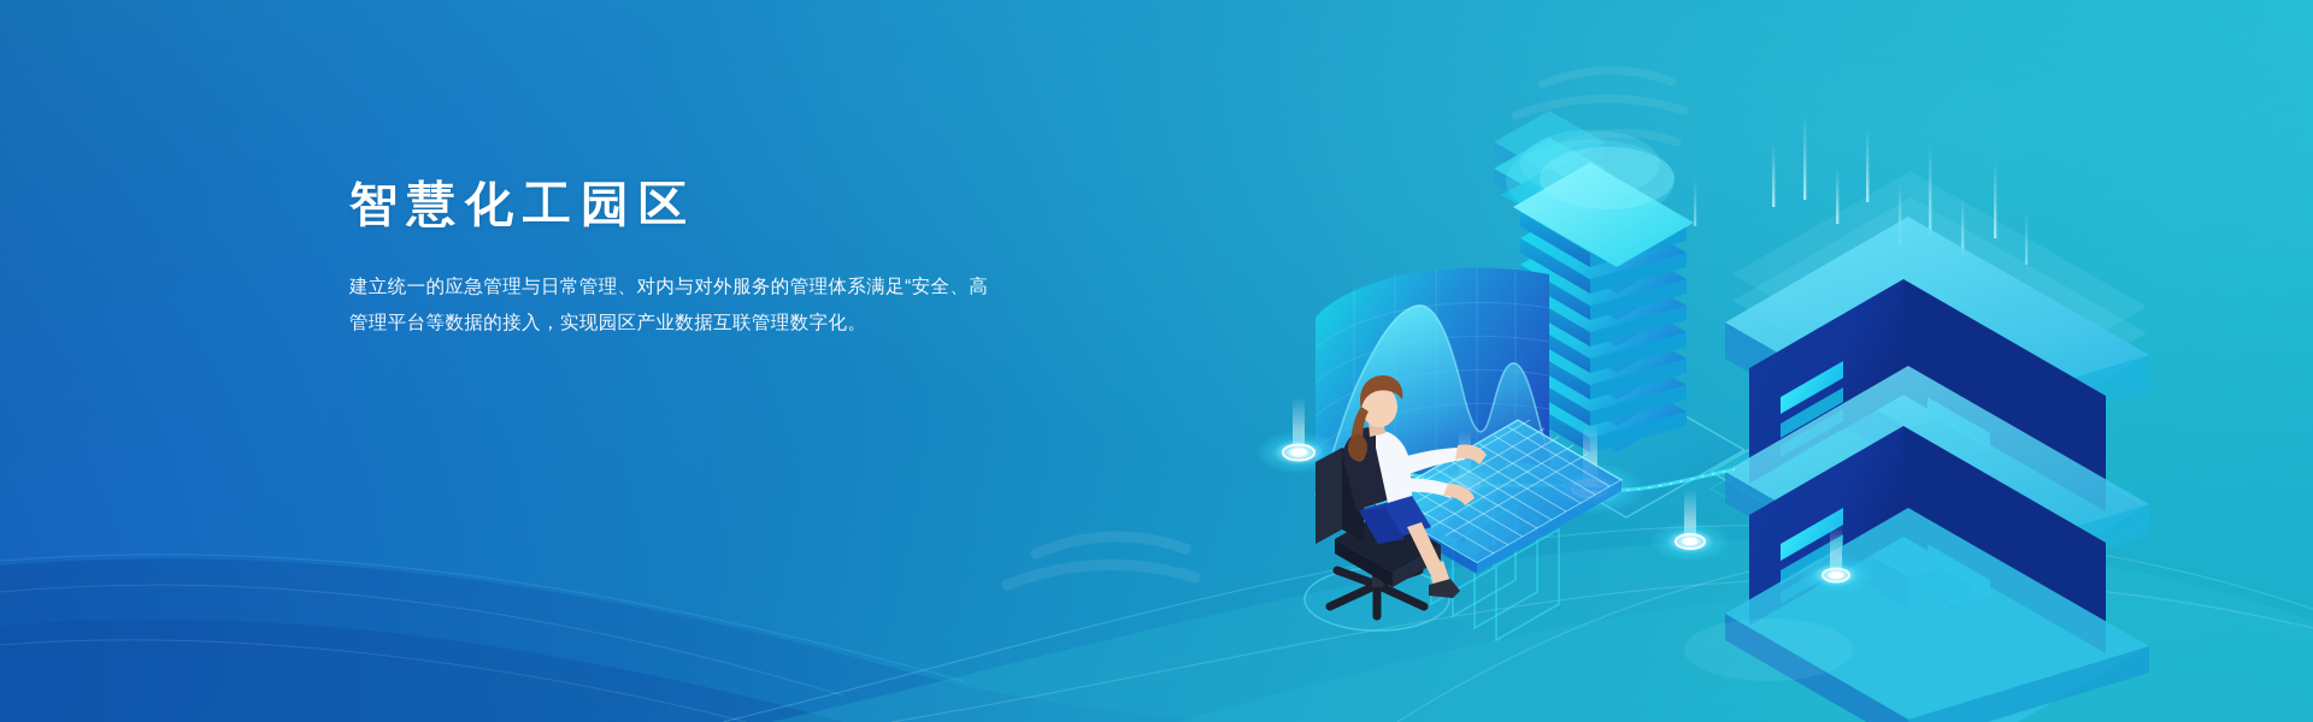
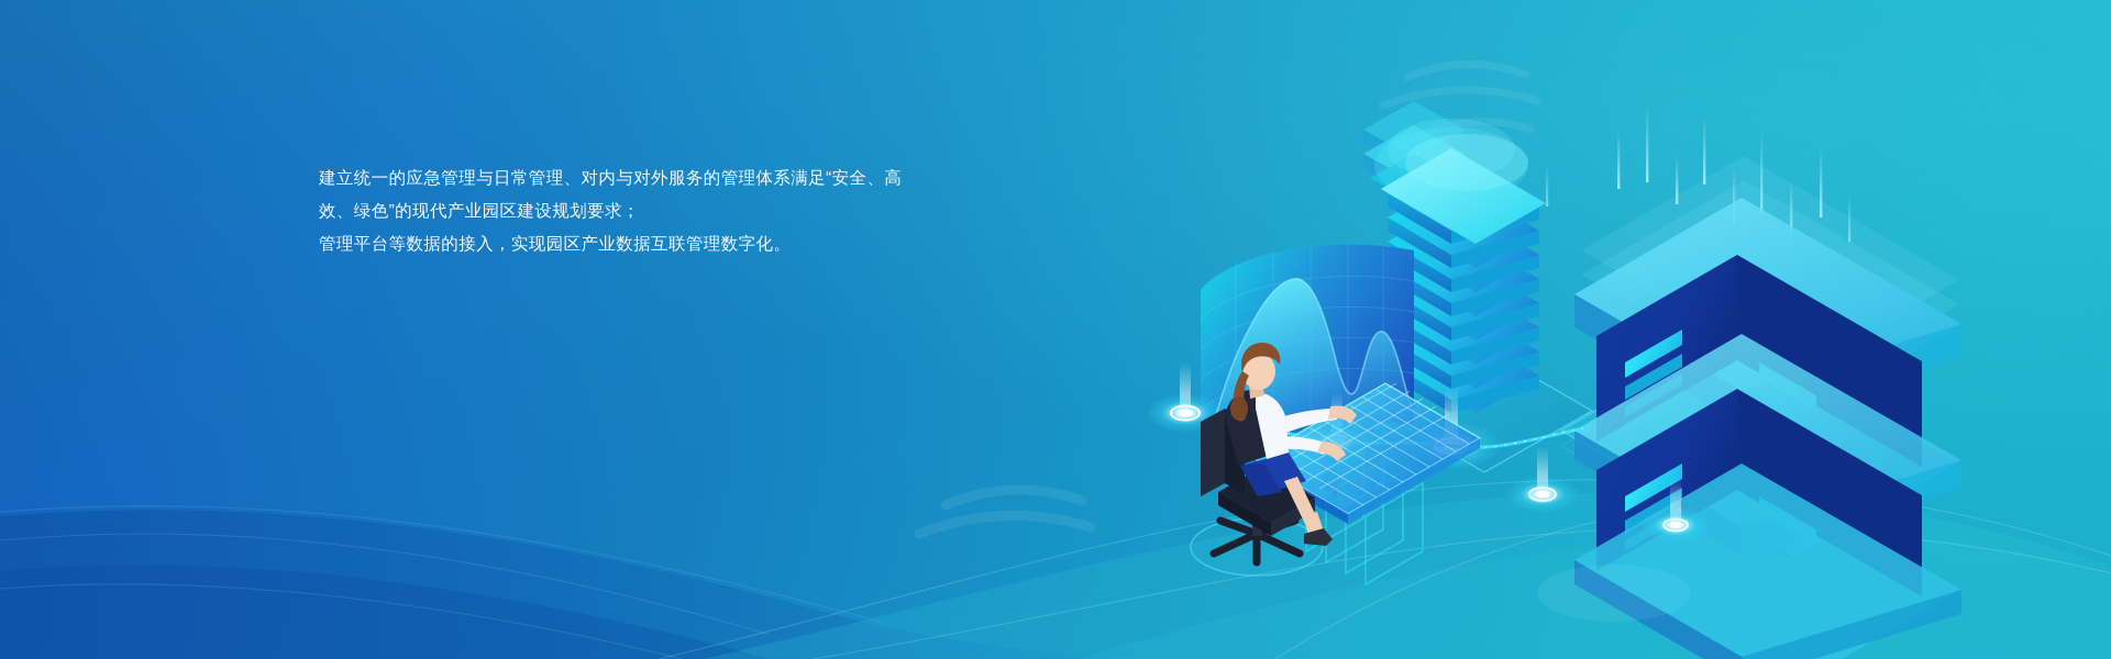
- 智慧化工园区
  建立统一的应急管理与日常管理、对内与对外服务的管理体系满足“安全、高
+ 效、绿色”的现代产业园区建设规划要求；
  管理平台等数据的接入，实现园区产业数据互联管理数字化。
